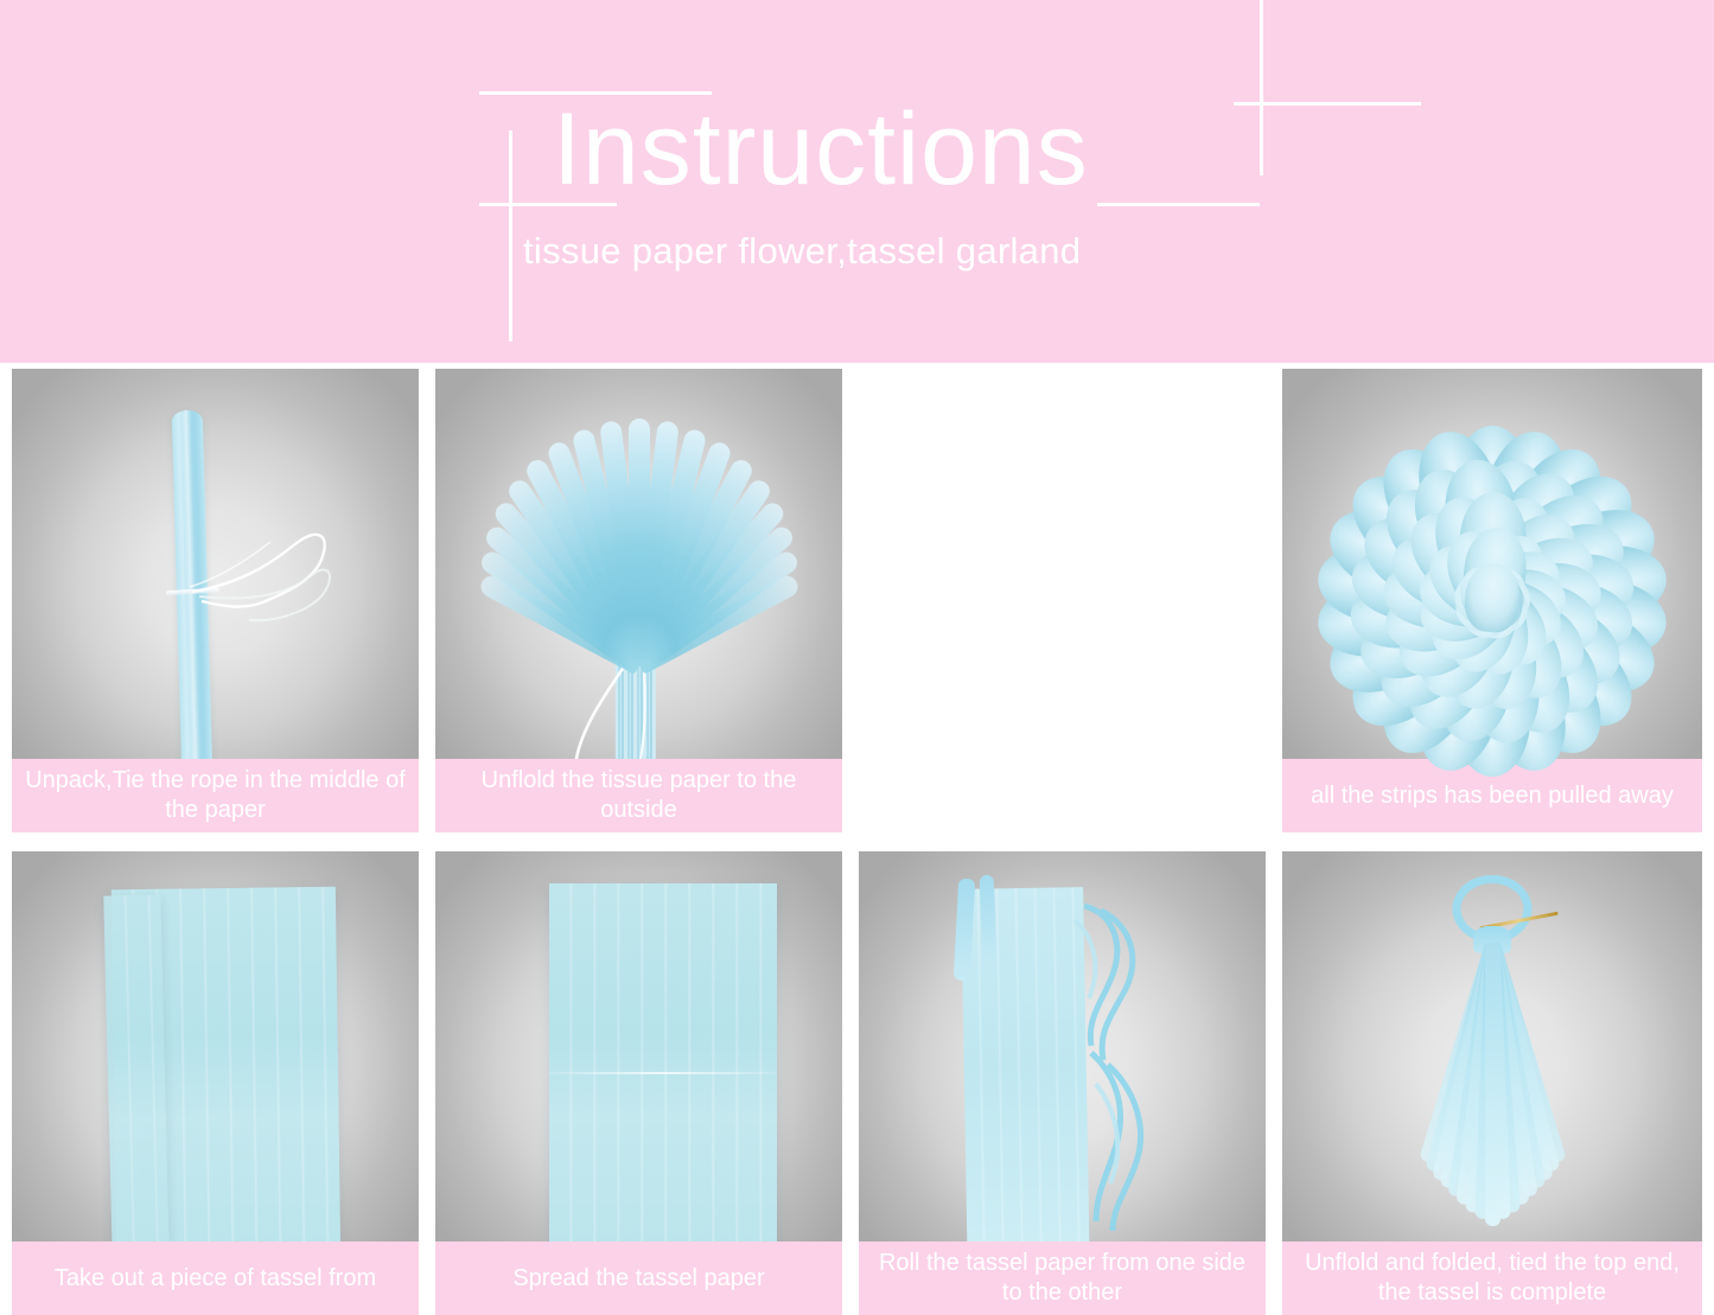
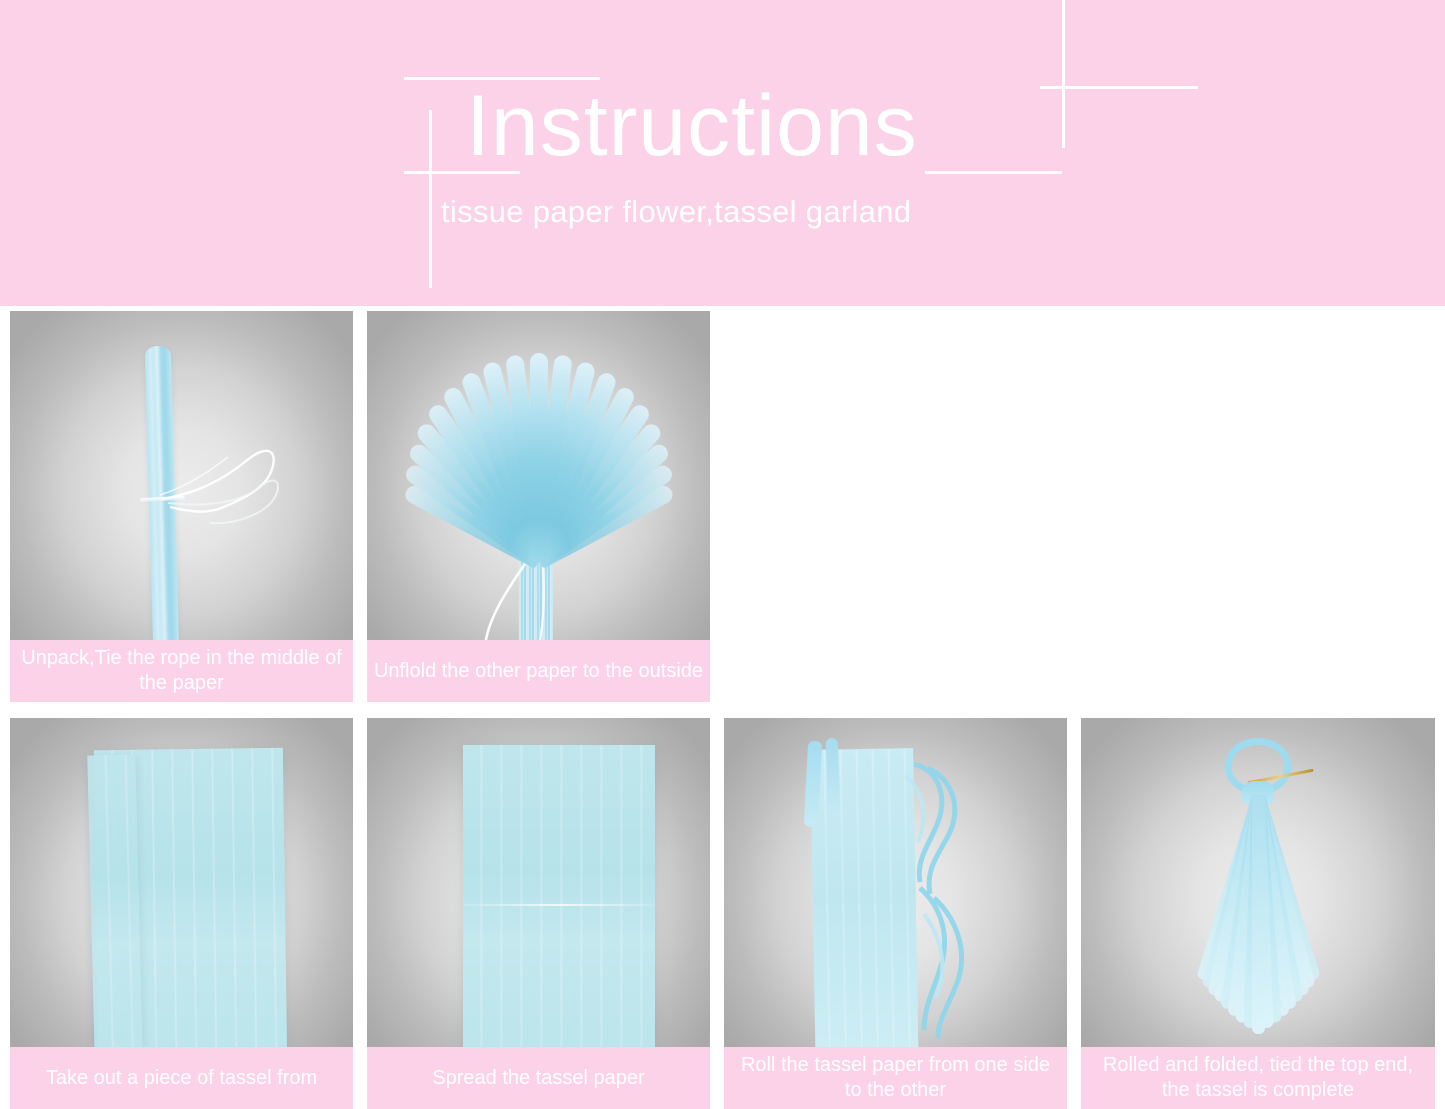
  Instructions
  tissue paper flower,tassel garland
  Unpack,Tie the rope in the middle of the paper
- Unflold the tissue paper to the outside
+ Unflold the other paper to the outside
- all the strips has been pulled away
  Take out a piece of tassel from
  Spread the tassel paper
  Roll the tassel paper from one side to the other
- Unflold and folded, tied the top end, the tassel is complete
+ Rolled and folded, tied the top end, the tassel is complete
